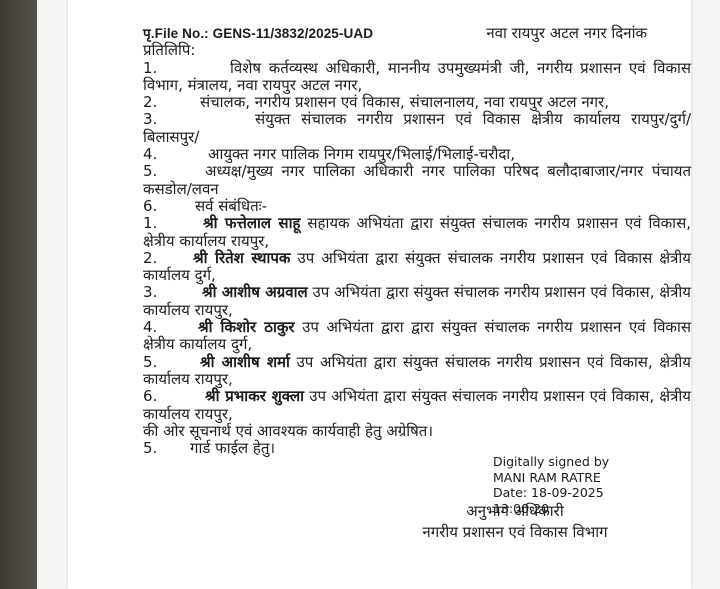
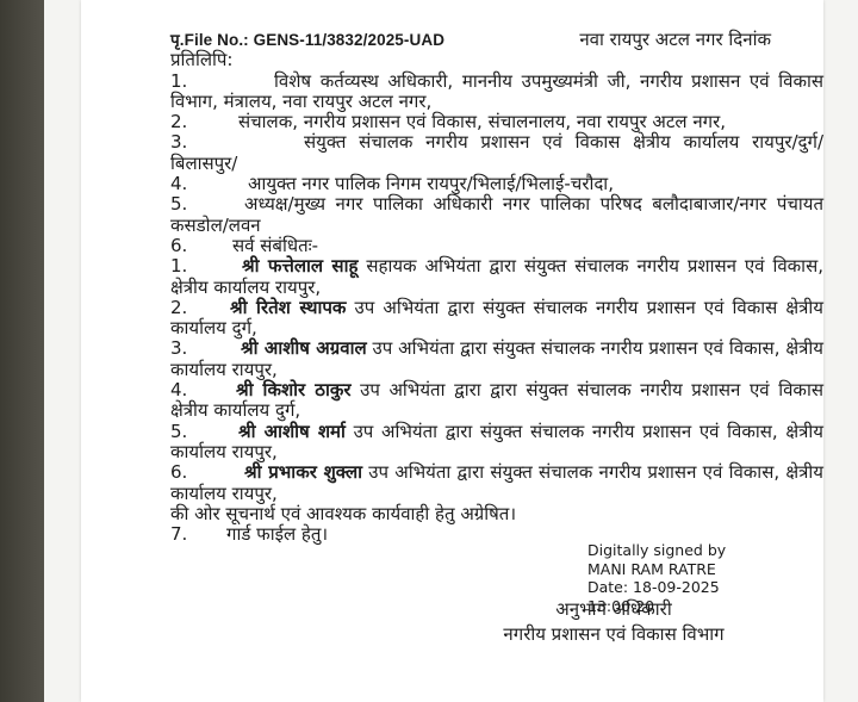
  पृ.File No.: GENS-11/3832/2025-UAD
  नवा रायपुर अटल नगर दिनांक
  प्रतिलिपि:
  1. विशेष कर्तव्यस्थ अधिकारी, माननीय उपमुख्यमंत्री जी, नगरीय प्रशासन एवं विकास विभाग, मंत्रालय, नवा रायपुर अटल नगर,
  2. संचालक, नगरीय प्रशासन एवं विकास, संचालनालय, नवा रायपुर अटल नगर,
  3. संयुक्त संचालक नगरीय प्रशासन एवं विकास क्षेत्रीय कार्यालय रायपुर/दुर्ग/बिलासपुर/
  4. आयुक्त नगर पालिक निगम रायपुर/भिलाई/भिलाई-चरौदा,
  5. अध्यक्ष/मुख्य नगर पालिका अधिकारी नगर पालिका परिषद बलौदाबाजार/नगर पंचायत कसडोल/लवन
  6. सर्व संबंधितः-
  1. श्री फत्तेलाल साहू सहायक अभियंता द्वारा संयुक्त संचालक नगरीय प्रशासन एवं विकास, क्षेत्रीय कार्यालय रायपुर,
  2. श्री रितेश स्थापक उप अभियंता द्वारा संयुक्त संचालक नगरीय प्रशासन एवं विकास क्षेत्रीय कार्यालय दुर्ग,
  3. श्री आशीष अग्रवाल उप अभियंता द्वारा संयुक्त संचालक नगरीय प्रशासन एवं विकास, क्षेत्रीय कार्यालय रायपुर,
  4. श्री किशोर ठाकुर उप अभियंता द्वारा द्वारा संयुक्त संचालक नगरीय प्रशासन एवं विकास क्षेत्रीय कार्यालय दुर्ग,
  5. श्री आशीष शर्मा उप अभियंता द्वारा संयुक्त संचालक नगरीय प्रशासन एवं विकास, क्षेत्रीय कार्यालय रायपुर,
  6. श्री प्रभाकर शुक्ला उप अभियंता द्वारा संयुक्त संचालक नगरीय प्रशासन एवं विकास, क्षेत्रीय कार्यालय रायपुर,
  की ओर सूचनार्थ एवं आवश्यक कार्यवाही हेतु अग्रेषित।
- 5. गार्ड फाईल हेतु।
+ 7. गार्ड फाईल हेतु।
  Digitally signed by
  MANI RAM RATRE
  Date: 18-09-2025
  13:00:20
  अनुभाग अधिकारी
  नगरीय प्रशासन एवं विकास विभाग
